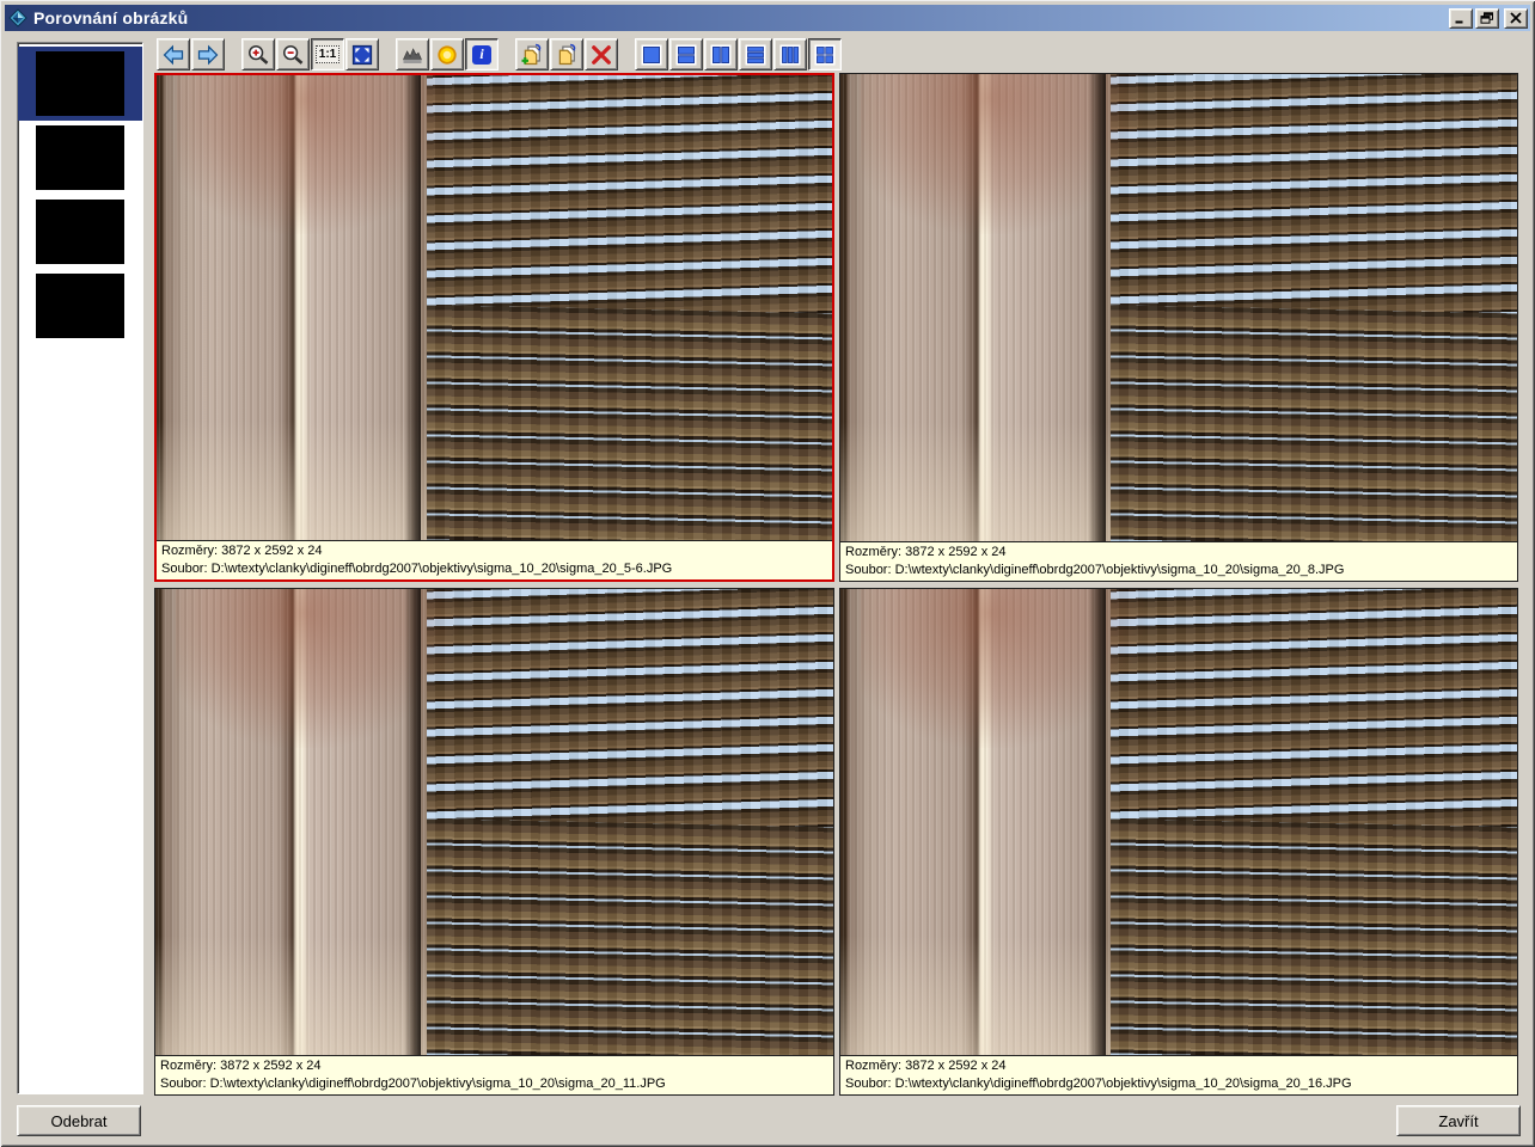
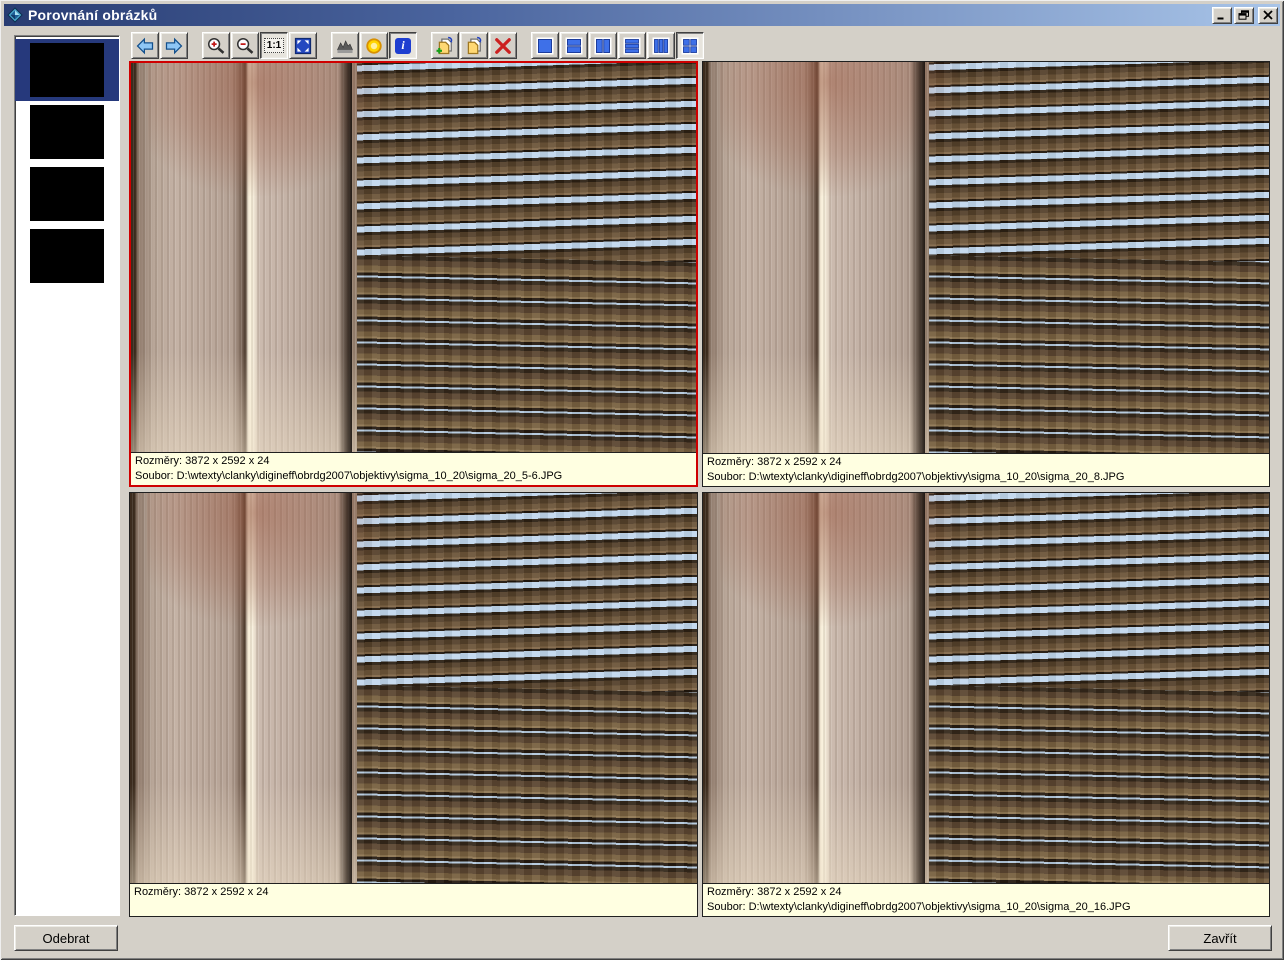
  Porovnání obrázků
  1:1
  i
  Rozměry: 3872 x 2592 x 24
  Soubor: D:\wtexty\clanky\digineff\obrdg2007\objektivy\sigma_10_20\sigma_20_5-6.JPG
  Rozměry: 3872 x 2592 x 24
  Soubor: D:\wtexty\clanky\digineff\obrdg2007\objektivy\sigma_10_20\sigma_20_8.JPG
  Rozměry: 3872 x 2592 x 24
- Soubor: D:\wtexty\clanky\digineff\obrdg2007\objektivy\sigma_10_20\sigma_20_11.JPG
  Rozměry: 3872 x 2592 x 24
  Soubor: D:\wtexty\clanky\digineff\obrdg2007\objektivy\sigma_10_20\sigma_20_16.JPG
  Odebrat
  Zavřít
